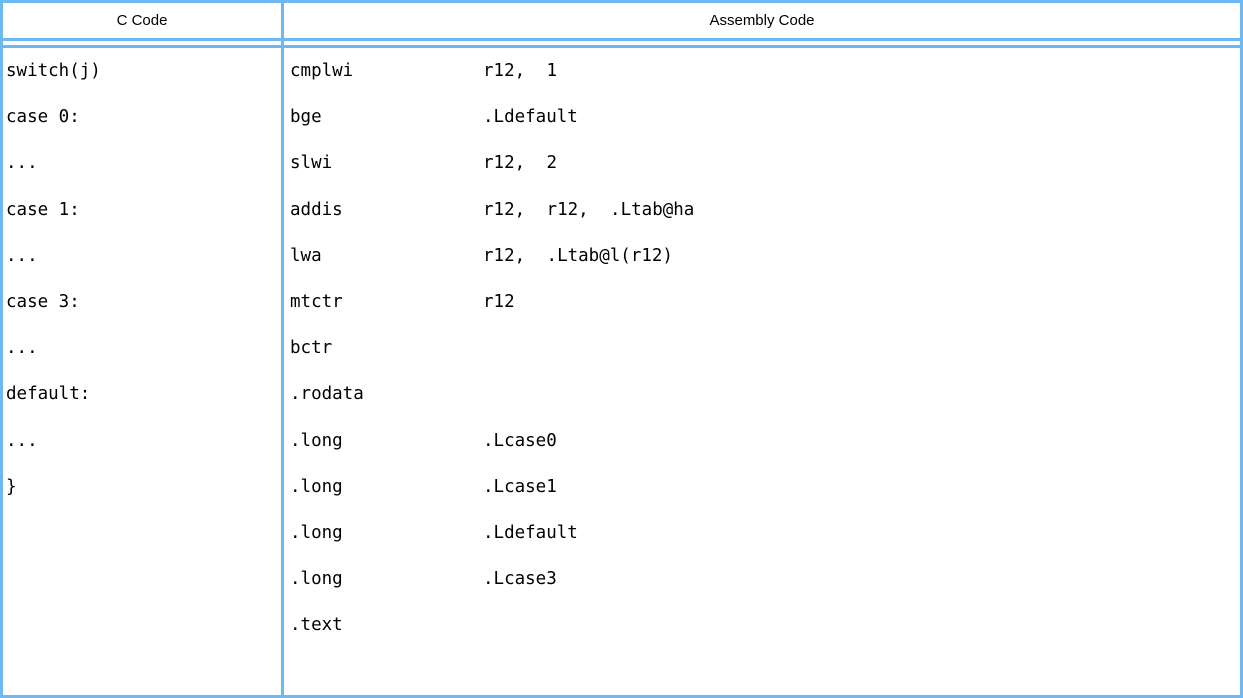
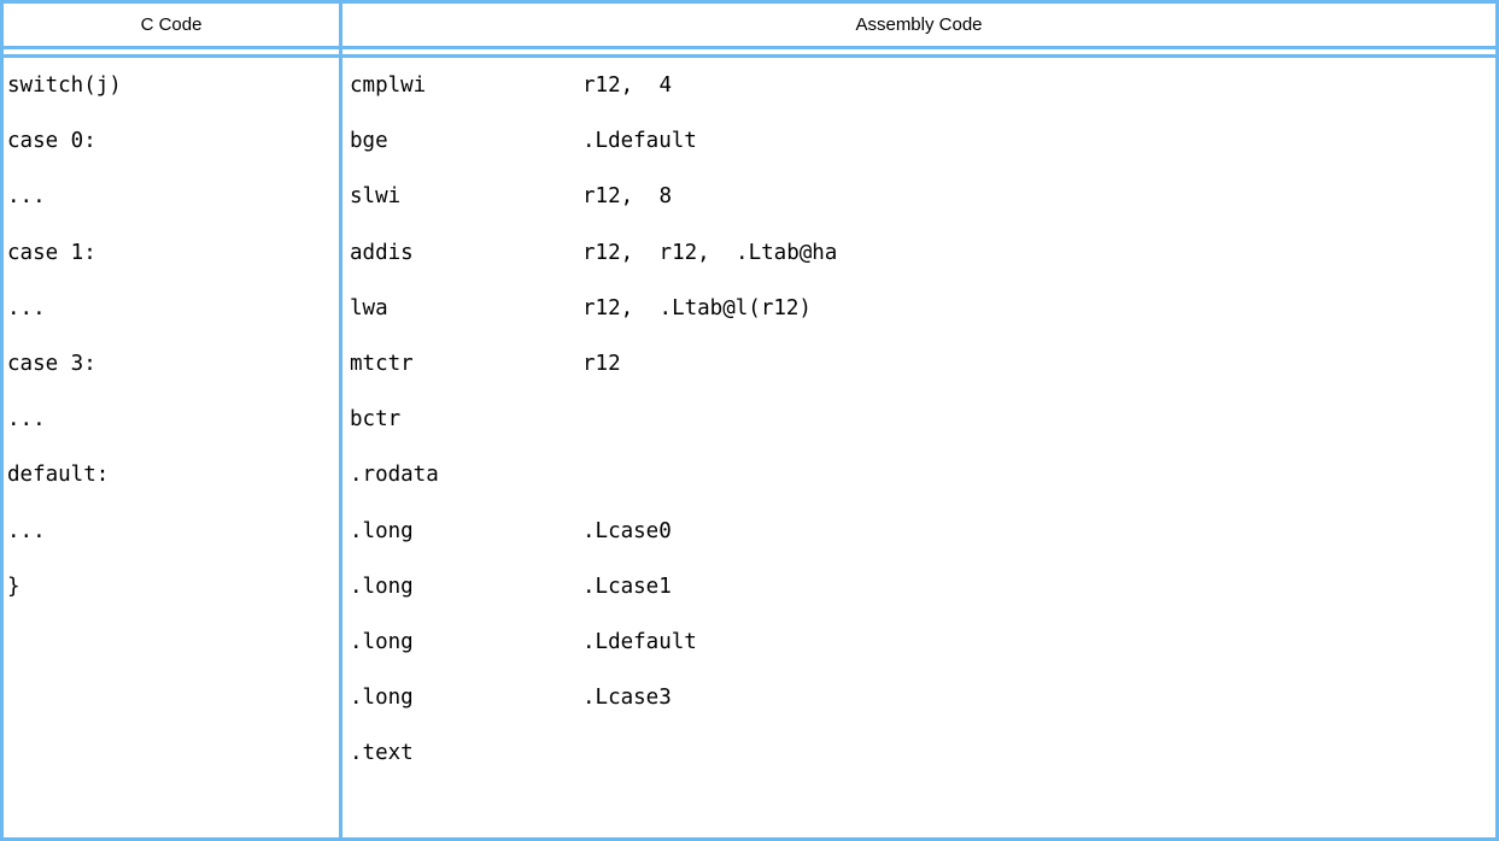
  C Code
  Assembly Code
  switch(j)
  case 0:
  ...
  case 1:
  ...
  case 3:
  ...
  default:
  ...
  }
  cmplwi
- r12, 1
+ r12, 4
  bge
  .Ldefault
  slwi
- r12, 2
+ r12, 8
  addis
  r12, r12, .Ltab@ha
  lwa
  r12, .Ltab@l(r12)
  mtctr
  r12
  bctr
  .rodata
  .long
  .Lcase0
  .long
  .Lcase1
  .long
  .Ldefault
  .long
  .Lcase3
  .text
